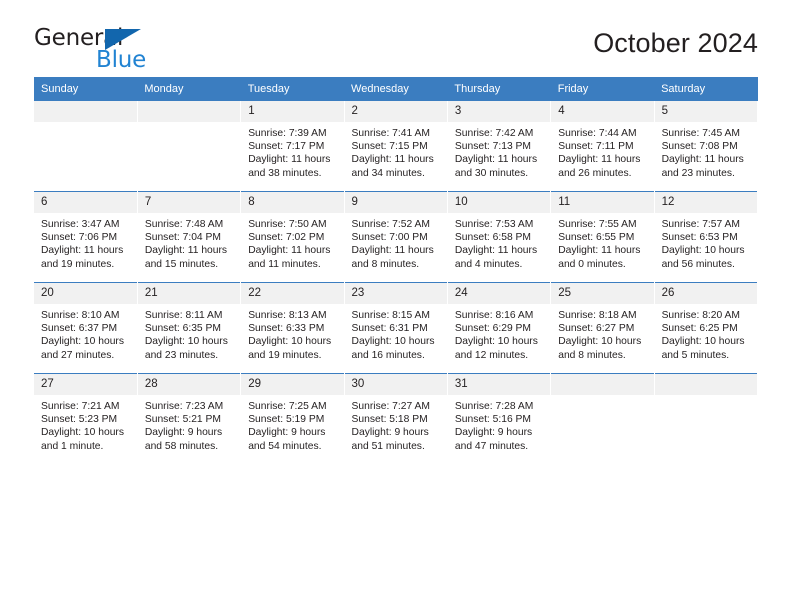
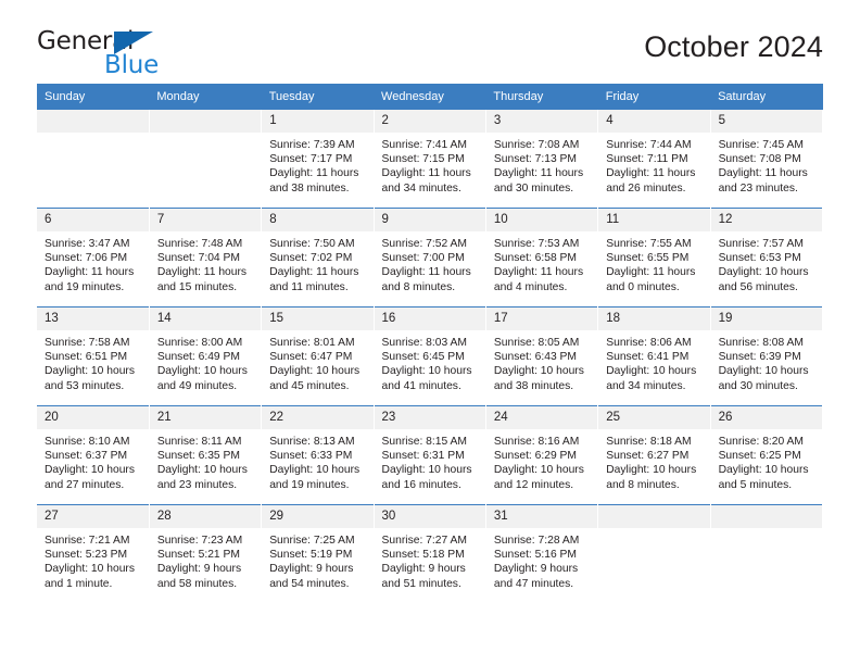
  General
  Blue
  October 2024
  Sunday	Monday	Tuesday	Wednesday	Thursday	Friday	Saturday
- 		1 Sunrise: 7:39 AM Sunset: 7:17 PM Daylight: 11 hours and 38 minutes.	2 Sunrise: 7:41 AM Sunset: 7:15 PM Daylight: 11 hours and 34 minutes.	3 Sunrise: 7:42 AM Sunset: 7:13 PM Daylight: 11 hours and 30 minutes.	4 Sunrise: 7:44 AM Sunset: 7:11 PM Daylight: 11 hours and 26 minutes.	5 Sunrise: 7:45 AM Sunset: 7:08 PM Daylight: 11 hours and 23 minutes.
+ 		1 Sunrise: 7:39 AM Sunset: 7:17 PM Daylight: 11 hours and 38 minutes.	2 Sunrise: 7:41 AM Sunset: 7:15 PM Daylight: 11 hours and 34 minutes.	3 Sunrise: 7:08 AM Sunset: 7:13 PM Daylight: 11 hours and 30 minutes.	4 Sunrise: 7:44 AM Sunset: 7:11 PM Daylight: 11 hours and 26 minutes.	5 Sunrise: 7:45 AM Sunset: 7:08 PM Daylight: 11 hours and 23 minutes.
  6 Sunrise: 3:47 AM Sunset: 7:06 PM Daylight: 11 hours and 19 minutes.	7 Sunrise: 7:48 AM Sunset: 7:04 PM Daylight: 11 hours and 15 minutes.	8 Sunrise: 7:50 AM Sunset: 7:02 PM Daylight: 11 hours and 11 minutes.	9 Sunrise: 7:52 AM Sunset: 7:00 PM Daylight: 11 hours and 8 minutes.	10 Sunrise: 7:53 AM Sunset: 6:58 PM Daylight: 11 hours and 4 minutes.	11 Sunrise: 7:55 AM Sunset: 6:55 PM Daylight: 11 hours and 0 minutes.	12 Sunrise: 7:57 AM Sunset: 6:53 PM Daylight: 10 hours and 56 minutes.
+ 13 Sunrise: 7:58 AM Sunset: 6:51 PM Daylight: 10 hours and 53 minutes.	14 Sunrise: 8:00 AM Sunset: 6:49 PM Daylight: 10 hours and 49 minutes.	15 Sunrise: 8:01 AM Sunset: 6:47 PM Daylight: 10 hours and 45 minutes.	16 Sunrise: 8:03 AM Sunset: 6:45 PM Daylight: 10 hours and 41 minutes.	17 Sunrise: 8:05 AM Sunset: 6:43 PM Daylight: 10 hours and 38 minutes.	18 Sunrise: 8:06 AM Sunset: 6:41 PM Daylight: 10 hours and 34 minutes.	19 Sunrise: 8:08 AM Sunset: 6:39 PM Daylight: 10 hours and 30 minutes.
  20 Sunrise: 8:10 AM Sunset: 6:37 PM Daylight: 10 hours and 27 minutes.	21 Sunrise: 8:11 AM Sunset: 6:35 PM Daylight: 10 hours and 23 minutes.	22 Sunrise: 8:13 AM Sunset: 6:33 PM Daylight: 10 hours and 19 minutes.	23 Sunrise: 8:15 AM Sunset: 6:31 PM Daylight: 10 hours and 16 minutes.	24 Sunrise: 8:16 AM Sunset: 6:29 PM Daylight: 10 hours and 12 minutes.	25 Sunrise: 8:18 AM Sunset: 6:27 PM Daylight: 10 hours and 8 minutes.	26 Sunrise: 8:20 AM Sunset: 6:25 PM Daylight: 10 hours and 5 minutes.
  27 Sunrise: 7:21 AM Sunset: 5:23 PM Daylight: 10 hours and 1 minute.	28 Sunrise: 7:23 AM Sunset: 5:21 PM Daylight: 9 hours and 58 minutes.	29 Sunrise: 7:25 AM Sunset: 5:19 PM Daylight: 9 hours and 54 minutes.	30 Sunrise: 7:27 AM Sunset: 5:18 PM Daylight: 9 hours and 51 minutes.	31 Sunrise: 7:28 AM Sunset: 5:16 PM Daylight: 9 hours and 47 minutes.
